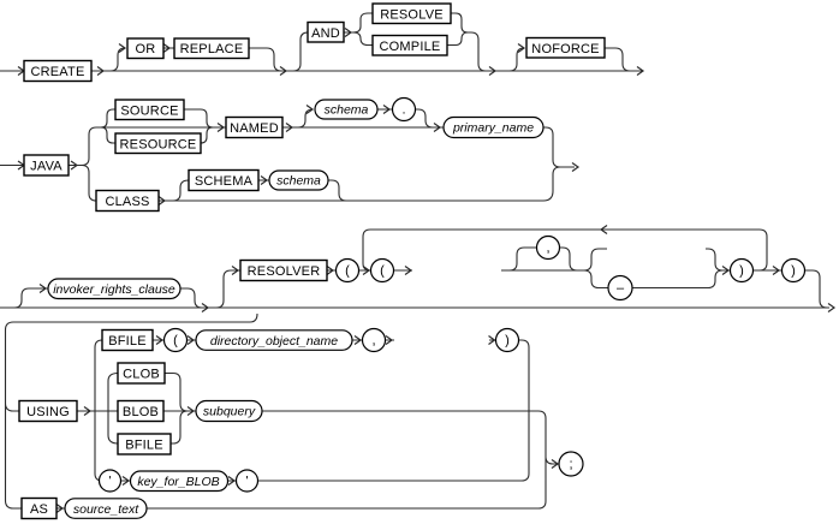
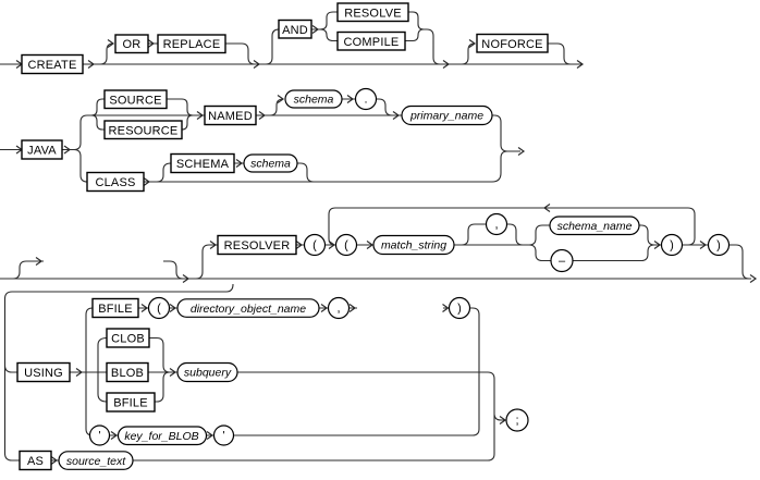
  CREATE
  OR
  REPLACE
  AND
  RESOLVE
  COMPILE
  NOFORCE
  JAVA
  SOURCE
  RESOURCE
  NAMED
  schema
  .
  primary_name
  CLASS
  SCHEMA
  schema
- invoker_rights_clause
  RESOLVER
  (
  (
+ match_string
  ,
+ schema_name
  –
  )
  )
  USING
  BFILE
  (
  directory_object_name
  ,
  )
  CLOB
  BLOB
  BFILE
  subquery
  '
  key_for_BLOB
  '
  AS
  source_text
  ;
